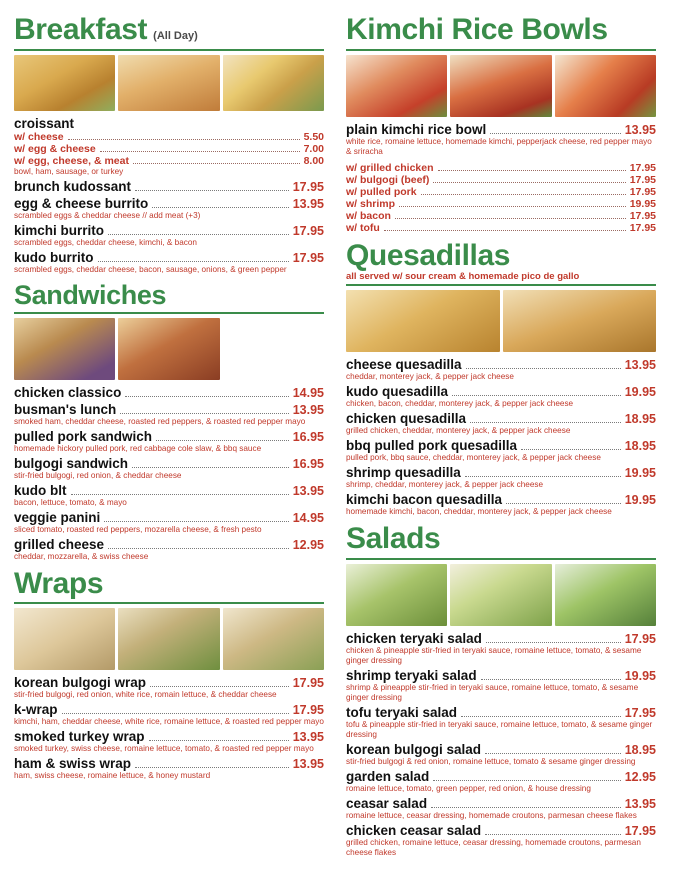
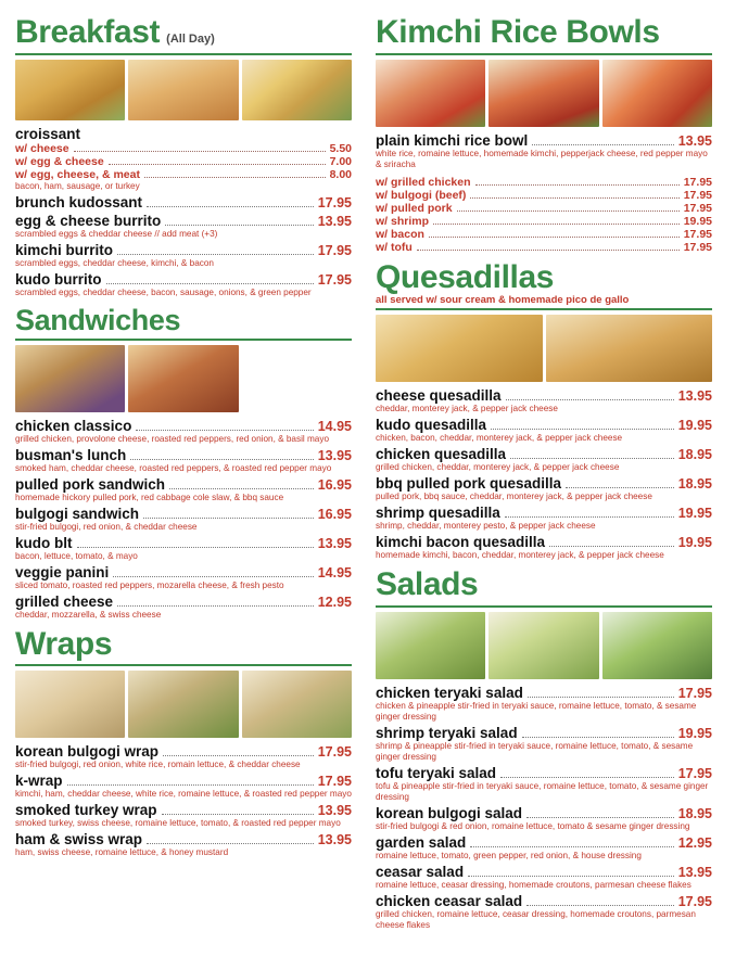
  Breakfast
  (All Day)
  croissant
  w/ cheese
  5.50
  w/ egg & cheese
  7.00
  w/ egg, cheese, & meat
  8.00
- bowl, ham, sausage, or turkey
+ bacon, ham, sausage, or turkey
  brunch kudossant
  17.95
  egg & cheese burrito
  13.95
  scrambled eggs & cheddar cheese // add meat (+3)
  kimchi burrito
  17.95
  scrambled eggs, cheddar cheese, kimchi, & bacon
  kudo burrito
  17.95
  scrambled eggs, cheddar cheese, bacon, sausage, onions, & green pepper
  Sandwiches
  chicken classico
  14.95
+ grilled chicken, provolone cheese, roasted red peppers, red onion, & basil mayo
  busman's lunch
  13.95
  smoked ham, cheddar cheese, roasted red peppers, & roasted red pepper mayo
  pulled pork sandwich
  16.95
  homemade hickory pulled pork, red cabbage cole slaw, & bbq sauce
  bulgogi sandwich
  16.95
  stir-fried bulgogi, red onion, & cheddar cheese
  kudo blt
  13.95
  bacon, lettuce, tomato, & mayo
  veggie panini
  14.95
  sliced tomato, roasted red peppers, mozarella cheese, & fresh pesto
  grilled cheese
  12.95
  cheddar, mozzarella, & swiss cheese
  Wraps
  korean bulgogi wrap
  17.95
  stir-fried bulgogi, red onion, white rice, romain lettuce, & cheddar cheese
  k-wrap
  17.95
  kimchi, ham, cheddar cheese, white rice, romaine lettuce, & roasted red pepper mayo
  smoked turkey wrap
  13.95
  smoked turkey, swiss cheese, romaine lettuce, tomato, & roasted red pepper mayo
  ham & swiss wrap
  13.95
  ham, swiss cheese, romaine lettuce, & honey mustard
  Kimchi Rice Bowls
  plain kimchi rice bowl
  13.95
  white rice, romaine lettuce, homemade kimchi, pepperjack cheese, red pepper mayo & sriracha
  w/ grilled chicken
  17.95
  w/ bulgogi (beef)
  17.95
  w/ pulled pork
  17.95
  w/ shrimp
  19.95
  w/ bacon
  17.95
  w/ tofu
  17.95
  Quesadillas
  all served w/ sour cream & homemade pico de gallo
  cheese quesadilla
  13.95
  cheddar, monterey jack, & pepper jack cheese
  kudo quesadilla
  19.95
  chicken, bacon, cheddar, monterey jack, & pepper jack cheese
  chicken quesadilla
  18.95
  grilled chicken, cheddar, monterey jack, & pepper jack cheese
  bbq pulled pork quesadilla
  18.95
  pulled pork, bbq sauce, cheddar, monterey jack, & pepper jack cheese
  shrimp quesadilla
  19.95
- shrimp, cheddar, monterey jack, & pepper jack cheese
+ shrimp, cheddar, monterey pesto, & pepper jack cheese
  kimchi bacon quesadilla
  19.95
  homemade kimchi, bacon, cheddar, monterey jack, & pepper jack cheese
  Salads
  chicken teryaki salad
  17.95
  chicken & pineapple stir-fried in teryaki sauce, romaine lettuce, tomato, & sesame ginger dressing
  shrimp teryaki salad
  19.95
  shrimp & pineapple stir-fried in teryaki sauce, romaine lettuce, tomato, & sesame ginger dressing
  tofu teryaki salad
  17.95
  tofu & pineapple stir-fried in teryaki sauce, romaine lettuce, tomato, & sesame ginger dressing
  korean bulgogi salad
  18.95
  stir-fried bulgogi & red onion, romaine lettuce, tomato & sesame ginger dressing
  garden salad
  12.95
  romaine lettuce, tomato, green pepper, red onion, & house dressing
  ceasar salad
  13.95
  romaine lettuce, ceasar dressing, homemade croutons, parmesan cheese flakes
  chicken ceasar salad
  17.95
  grilled chicken, romaine lettuce, ceasar dressing, homemade croutons, parmesan cheese flakes
